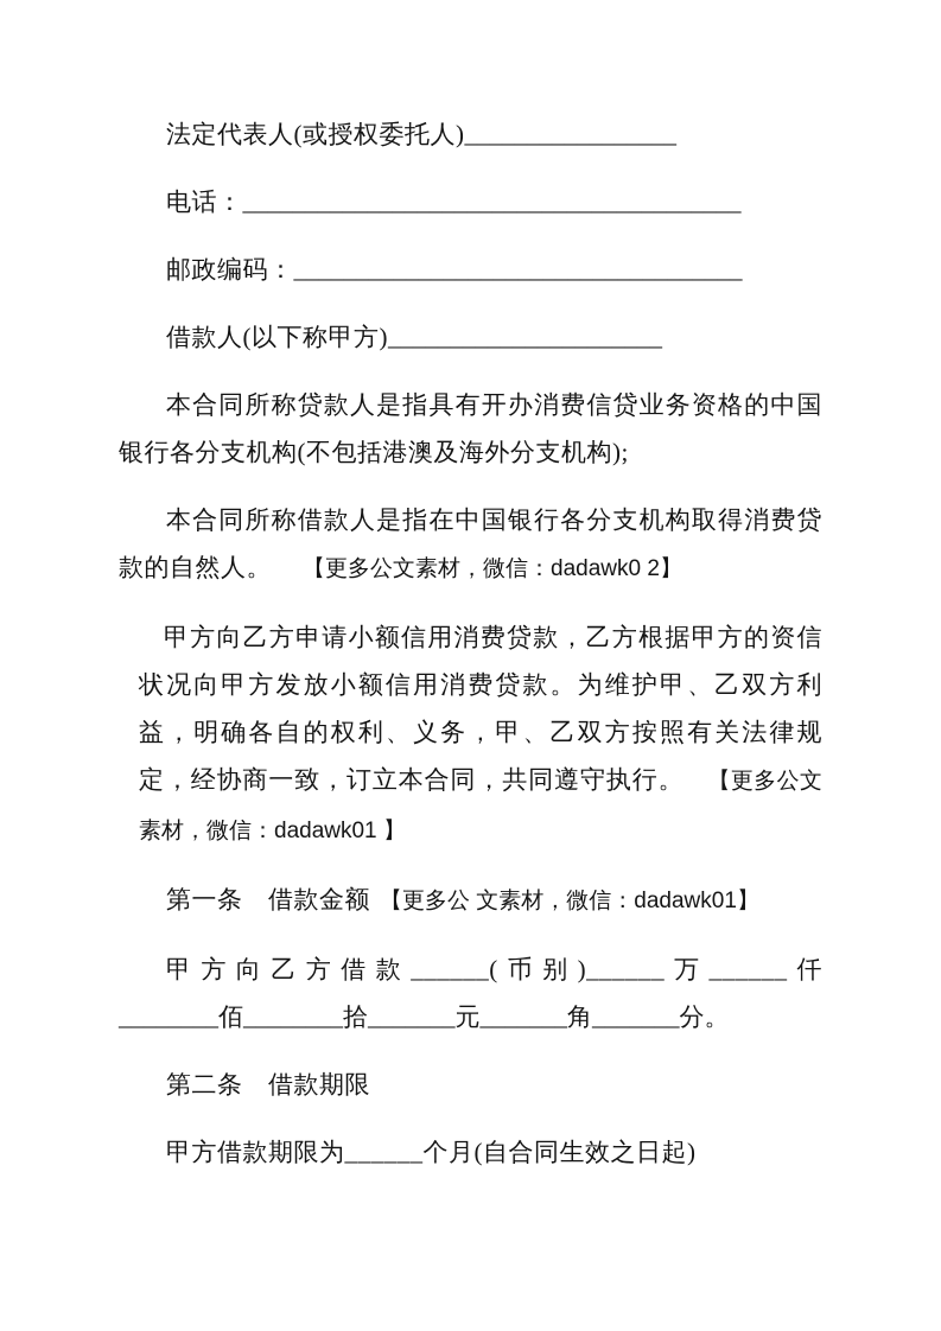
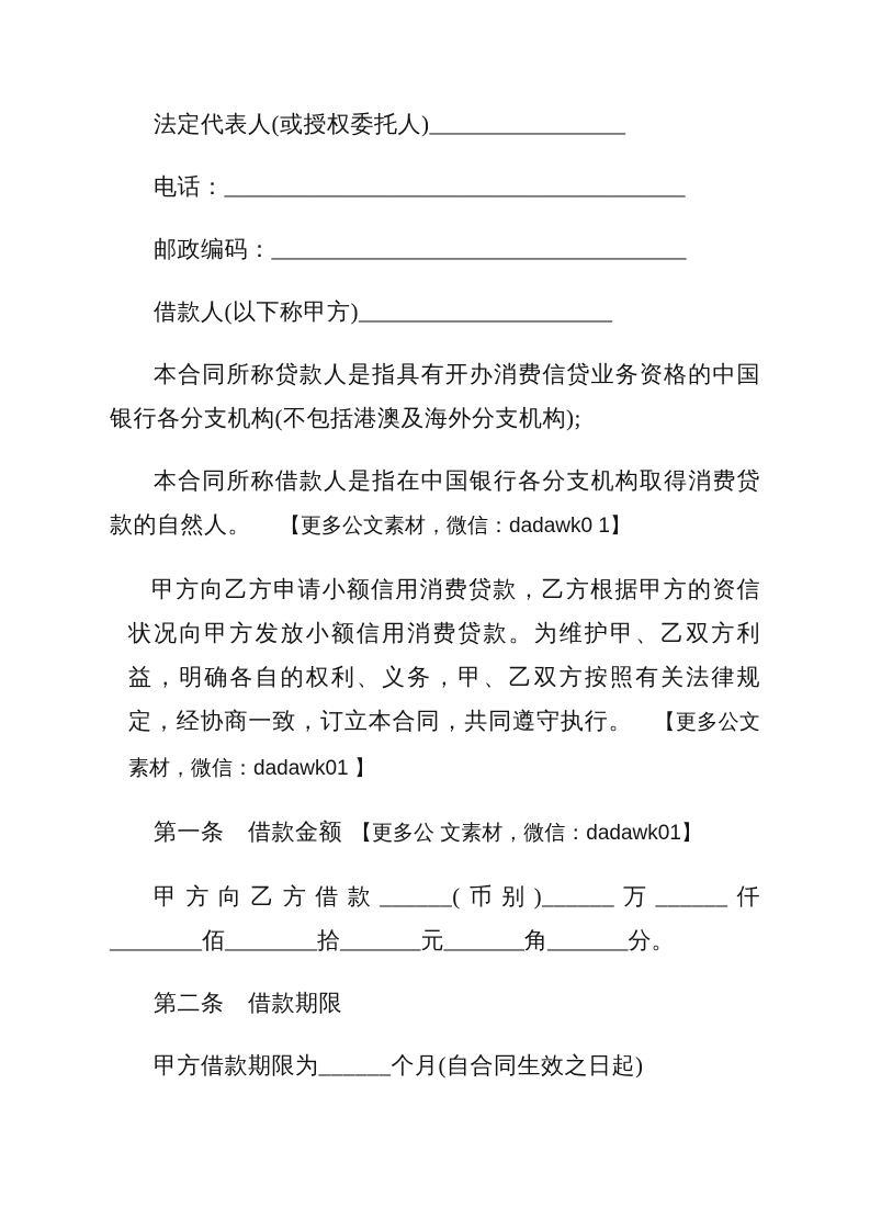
  法定代表人(或授权委托人)_________________
  电话：________________________________________
  邮政编码：____________________________________
  借款人(以下称甲方)______________________
  本合同所称贷款人是指具有开办消费信贷业务资格的中国银行各分支机构(不包括港澳及海外分支机构);
- 本合同所称借款人是指在中国银行各分支机构取得消费贷款的自然人。 【更多公文素材，微信：dadawk0 2】
+ 本合同所称借款人是指在中国银行各分支机构取得消费贷款的自然人。 【更多公文素材，微信：dadawk0 1】
  甲方向乙方申请小额信用消费贷款，乙方根据甲方的资信状况向甲方发放小额信用消费贷款。为维护甲、乙双方利益，明确各自的权利、义务，甲、乙双方按照有关法律规定，经协商一致，订立本合同，共同遵守执行。 【更多公文素材，微信：dadawk01 】
  第一条 借款金额 【更多公 文素材，微信：dadawk01】
  甲方向乙方借款______(币别)______万______仟
  ________佰________拾_______元_______角_______分。
  第二条 借款期限
  甲方借款期限为______个月(自合同生效之日起)
